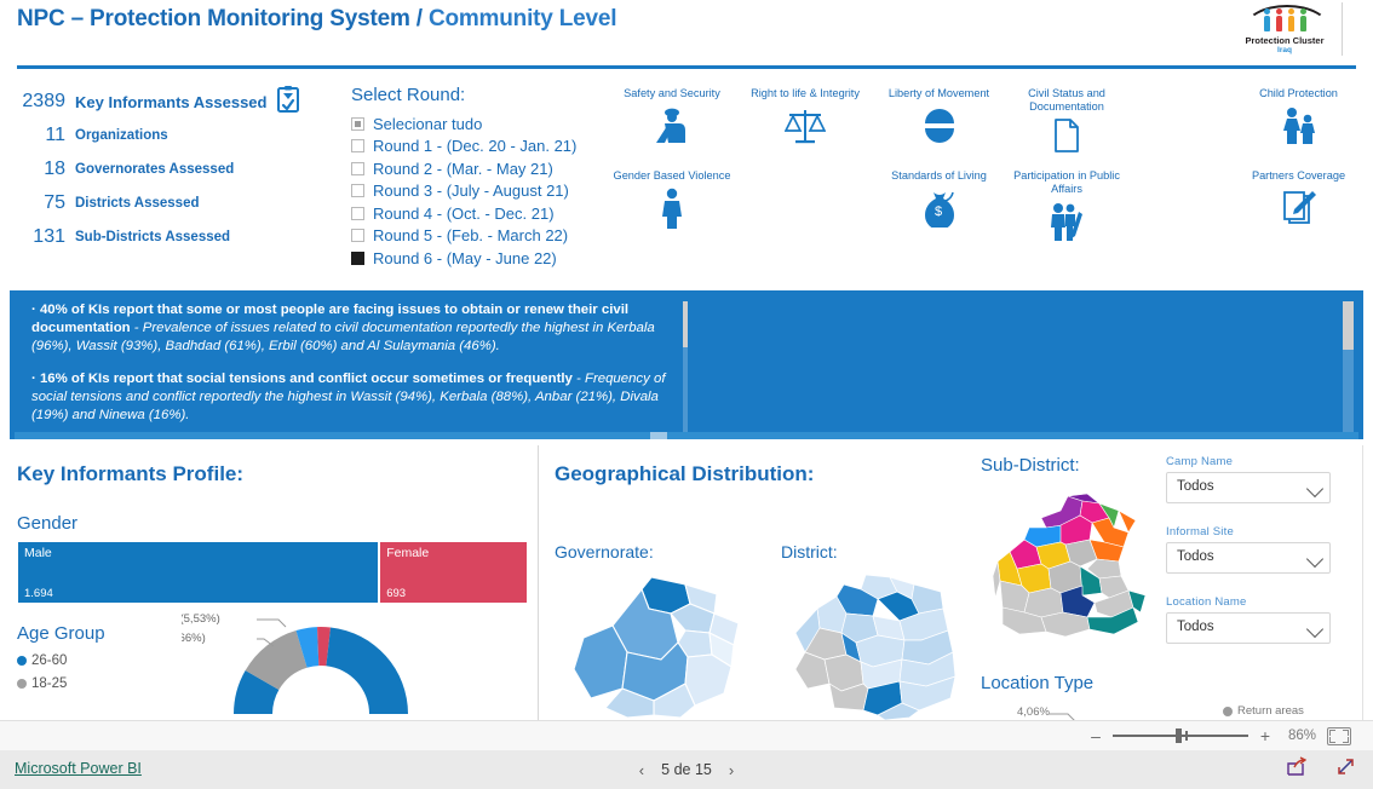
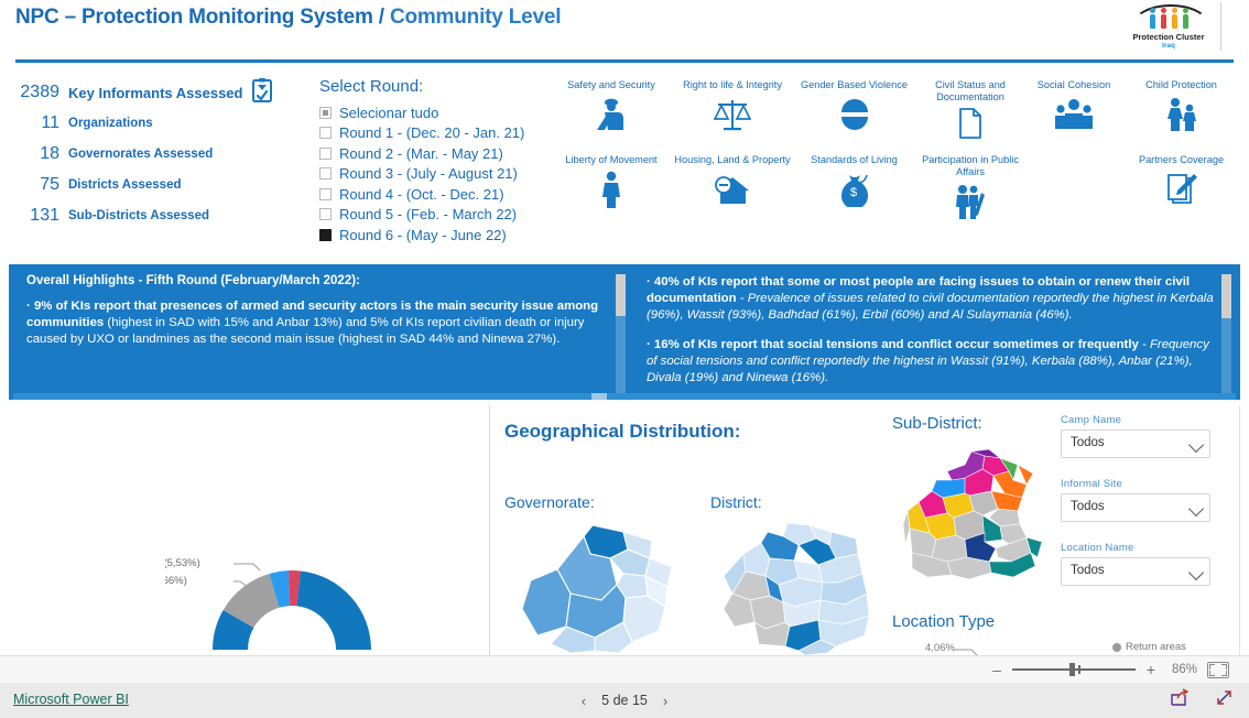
  NPC – Protection Monitoring System / Community Level
  Protection Cluster
  2389
  Key Informants Assessed
  11
  Organizations
  18
  Governorates Assessed
  75
  Districts Assessed
  131
  Sub-Districts Assessed
  Select Round:
  Selecionar tudo
  Round 1 - (Dec. 20 - Jan. 21)
  Round 2 - (Mar. - May 21)
  Round 3 - (July - August 21)
  Round 4 - (Oct. - Dec. 21)
  Round 5 - (Feb. - March 22)
  Round 6 - (May - June 22)
  Safety and Security
  Right to life & Integrity
- Liberty of Movement
+ Gender Based Violence
  Civil Status and Documentation
+ Social Cohesion
  Child Protection
- Gender Based Violence
+ Liberty of Movement
+ Housing, Land & Property
  Standards of Living
  $
  Participation in Public Affairs
  Partners Coverage
+ Overall Highlights - Fifth Round (February/March 2022):
+ · 9% of KIs report that presences of armed and security actors is the main security issue among communities (highest in SAD with 15% and Anbar 13%) and 5% of KIs report civilian death or injury caused by UXO or landmines as the second main issue (highest in SAD 44% and Ninewa 27%).
  · 40% of KIs report that some or most people are facing issues to obtain or renew their civil documentation - Prevalence of issues related to civil documentation reportedly the highest in Kerbala (96%), Wassit (93%), Badhdad (61%), Erbil (60%) and Al Sulaymania (46%).
- · 16% of KIs report that social tensions and conflict occur sometimes or frequently - Frequency of social tensions and conflict reportedly the highest in Wassit (94%), Kerbala (88%), Anbar (21%), Divala (19%) and Ninewa (16%).
+ · 16% of KIs report that social tensions and conflict occur sometimes or frequently - Frequency of social tensions and conflict reportedly the highest in Wassit (91%), Kerbala (88%), Anbar (21%), Divala (19%) and Ninewa (16%).
- Key Informants Profile:
- Gender
- Male
- 1.694
- Female
- 693
- Age Group
- 26-60
- 18-25
  (5,53%)
  Geographical Distribution:
  Governorate:
  District:
  Sub-District:
  Location Type
  4,06%
  Return areas
  Camp Name
  Todos
  Informal Site
  Todos
  Location Name
  Todos
  –
  +
  86%
  Microsoft Power BI
  ‹
  5 de 15
  ›
